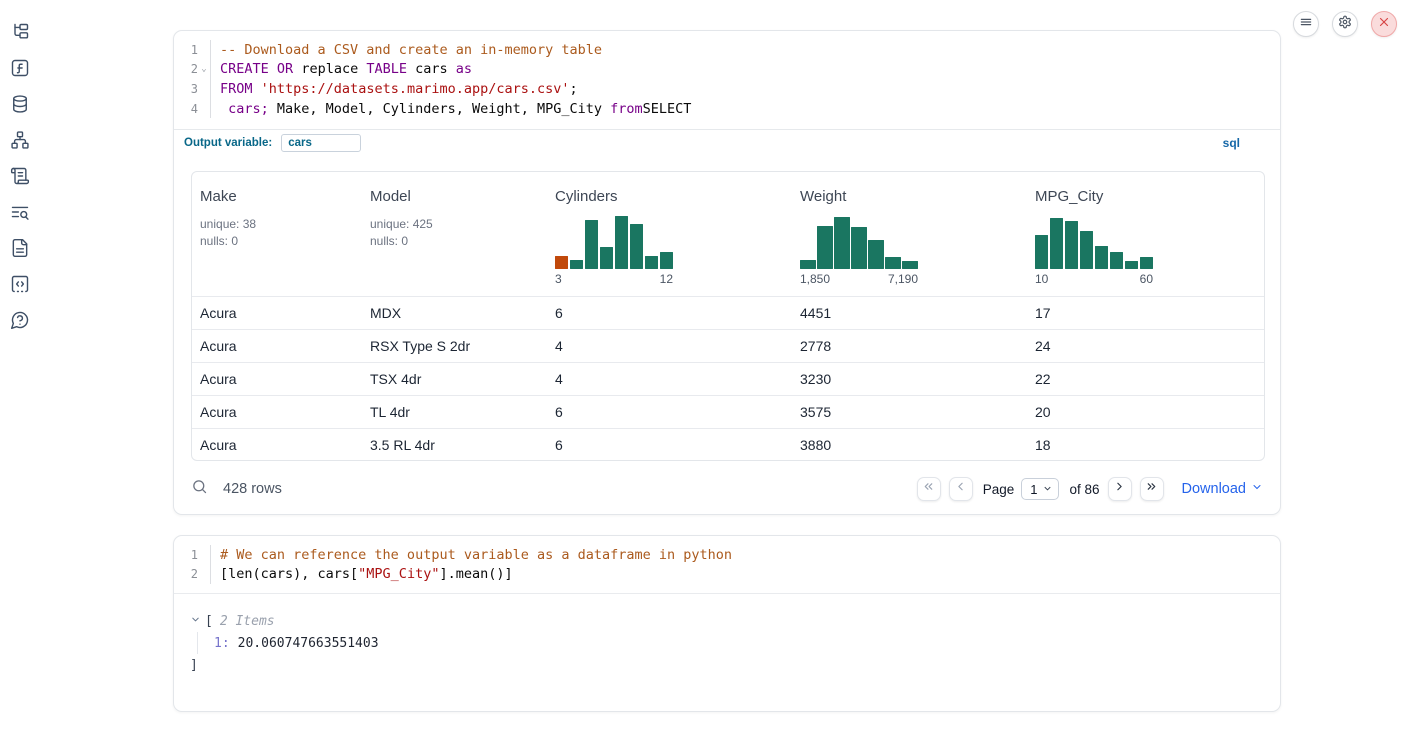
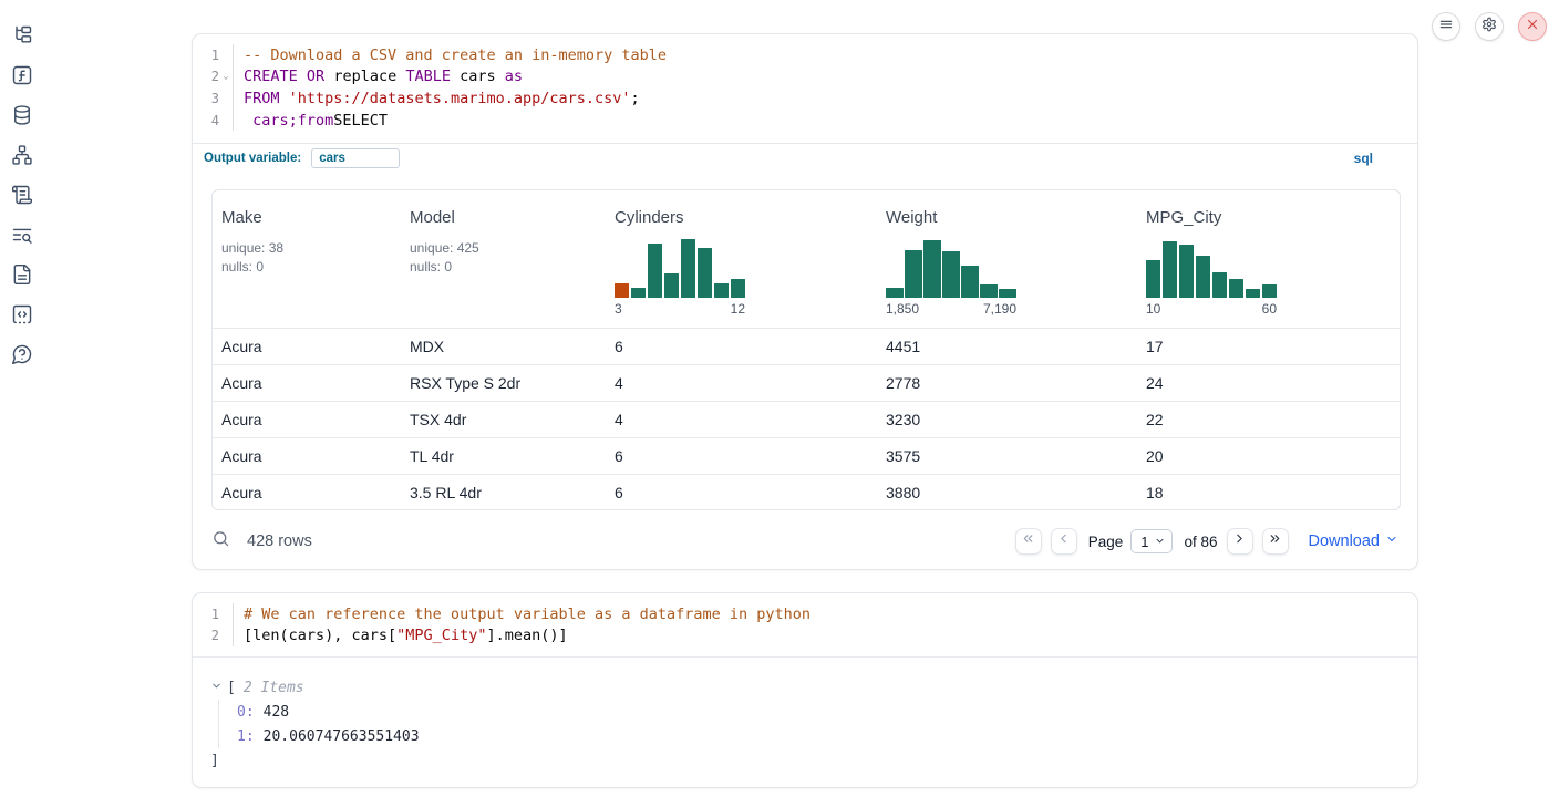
  1
  -- Download a CSV and create an in-memory table
  2
  ⌄
  CREATE
  OR
  replace
  TABLE
  cars
  as
  3
  FROM
  'https://datasets.marimo.app/cars.csv'
  ;
  4
  cars;
- Make, Model, Cylinders, Weight, MPG_City
  from
  SELECT
  Output variable:
  cars
  sql
  Make
  unique: 38
  nulls: 0
  Model
  unique: 425
  nulls: 0
  Cylinders
  3
  12
  Weight
  1,850
  7,190
  MPG_City
  10
  60
  Acura
  MDX
  6
  4451
  17
  Acura
  RSX Type S 2dr
  4
  2778
  24
  Acura
  TSX 4dr
  4
  3230
  22
  Acura
  TL 4dr
  6
  3575
  20
  Acura
  3.5 RL 4dr
  6
  3880
  18
  428 rows
  Page
  1
  of 86
  Download
  1
  # We can reference the output variable as a dataframe in python
  2
  [len(cars), cars[
  "MPG_City"
  ].mean()]
  [
  2 Items
+ 0:
+ 428
  1:
  20.060747663551403
  ]
